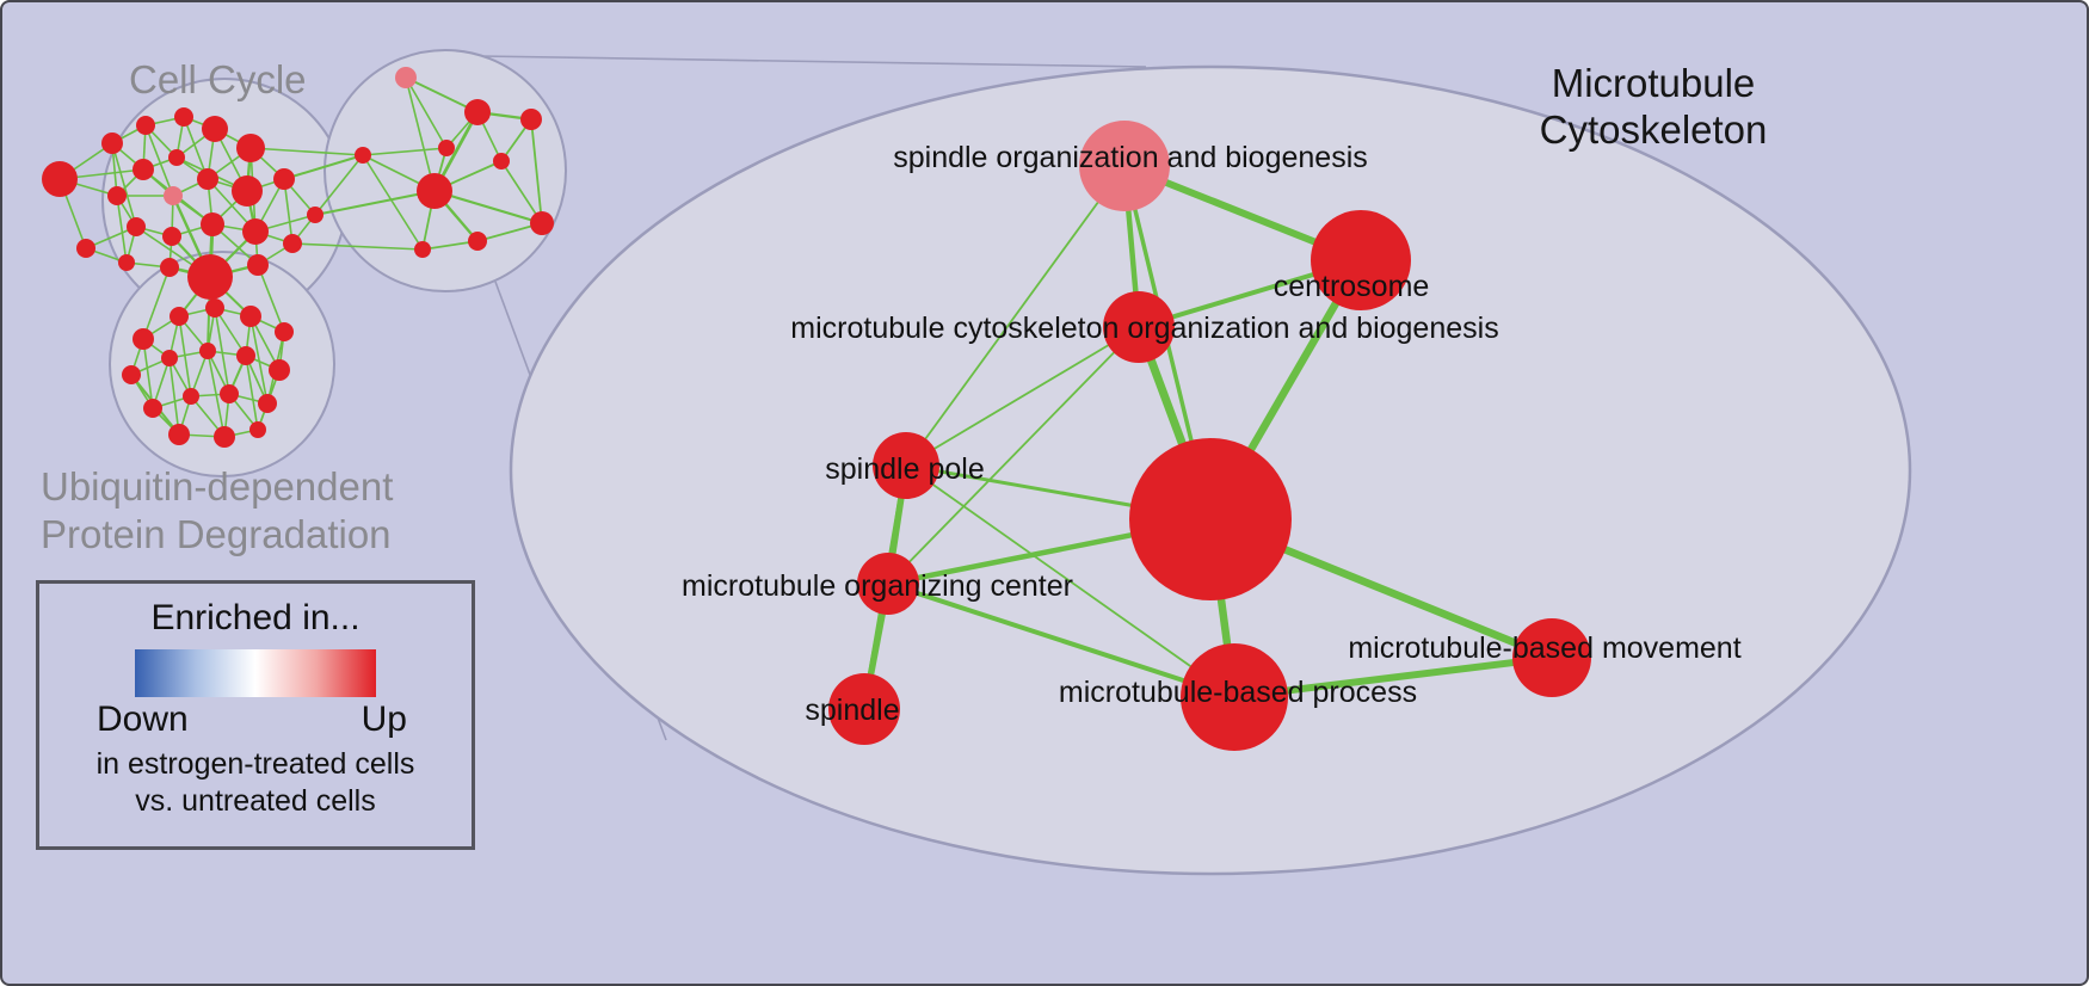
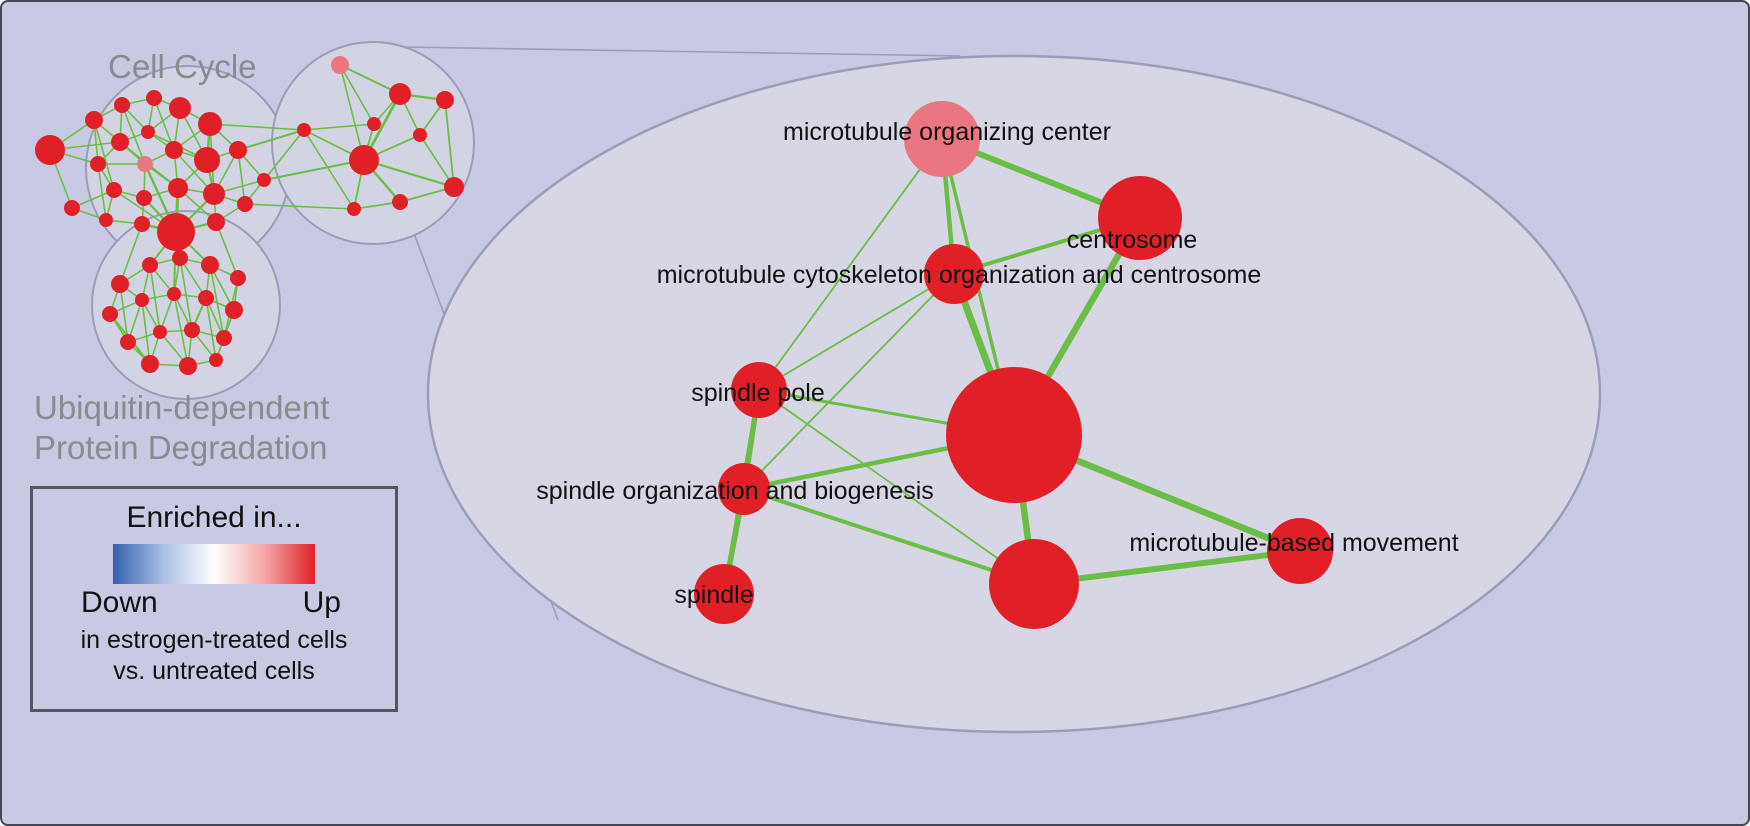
- spindle organization and biogenesis
+ microtubule organizing center
  centrosome
- microtubule cytoskeleton organization and biogenesis
+ microtubule cytoskeleton organization and centrosome
  spindle pole
- microtubule organizing center
+ spindle organization and biogenesis
  microtubule-based movement
- microtubule-based process
  spindle
  Cell Cycle
  Ubiquitin-dependent
  Protein Degradation
- Microtubule
- Cytoskeleton
  Enriched in...
  Down
  Up
  in estrogen-treated cells
  vs. untreated cells
